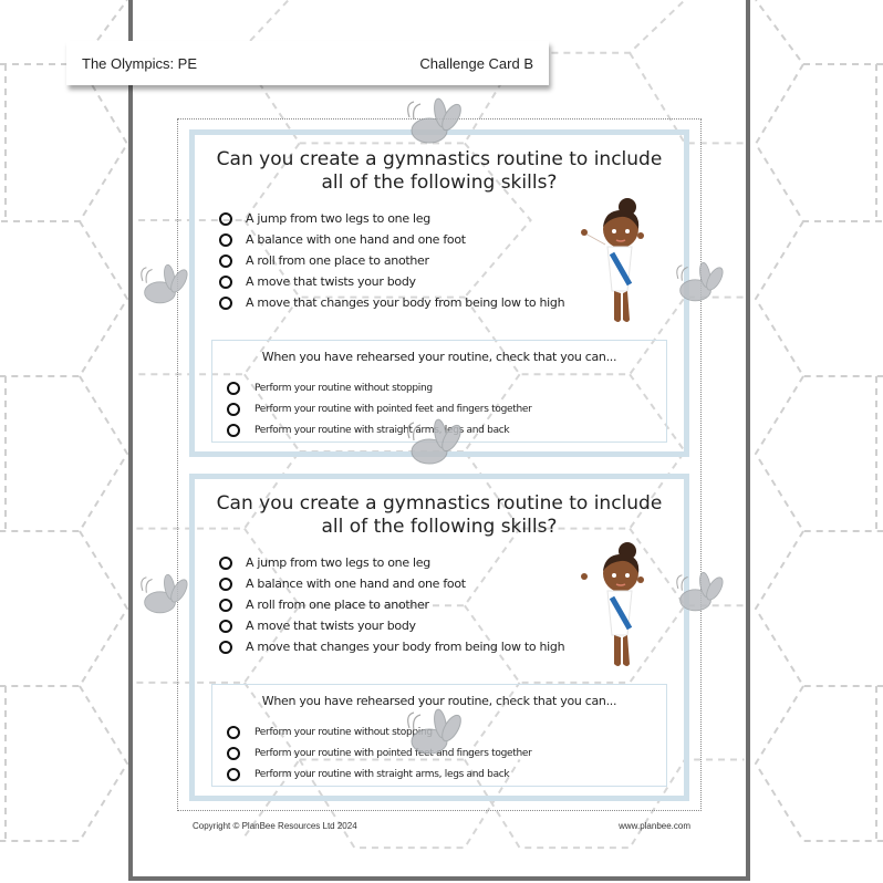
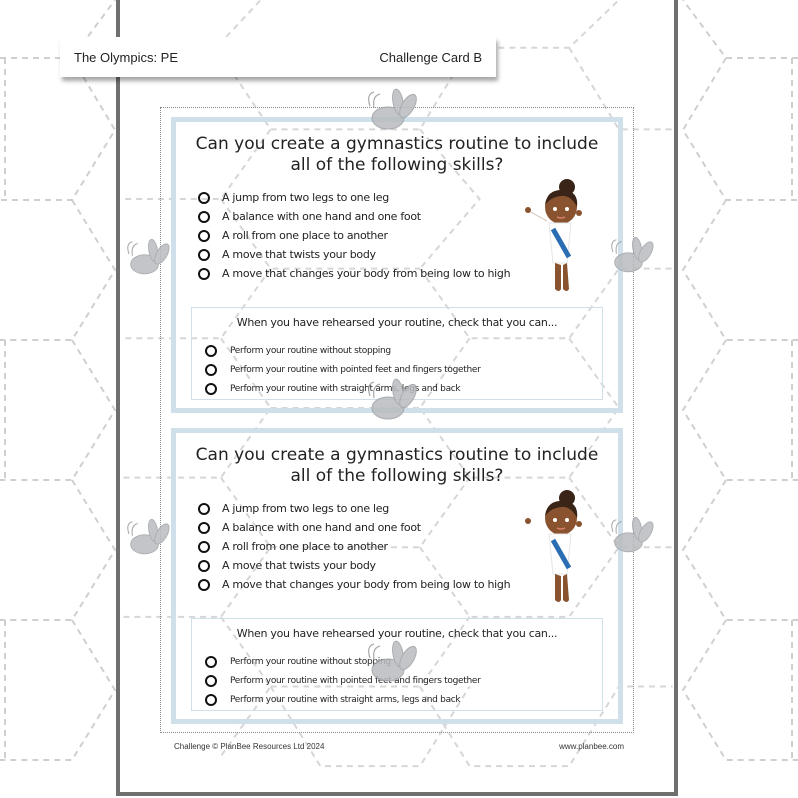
  The Olympics: PE
  Challenge Card B
  Can you create a gymnastics routine to include
  all of the following skills?
  A jump from two legs to one leg
  A balance with one hand and one foot
  A roll from one place to another
  A move that twists your body
  A move that changes your body from being low to high
  When you have rehearsed your routine, check that you can...
  Perform your routine without stopping
  Perform your routine with pointed feet and fingers together
  Perform your routine with straight arms, legs and back
  Can you create a gymnastics routine to include
  all of the following skills?
  A jump from two legs to one leg
  A balance with one hand and one foot
  A roll from one place to another
  A move that twists your body
  A move that changes your body from being low to high
  When you have rehearsed your routine, check that you can...
  Perform your routine without stopping
  Perform your routine with pointed feet and fingers together
  Perform your routine with straight arms, legs and back
- Copyright © PlanBee Resources Ltd 2024
+ Challenge © PlanBee Resources Ltd 2024
  www.planbee.com
